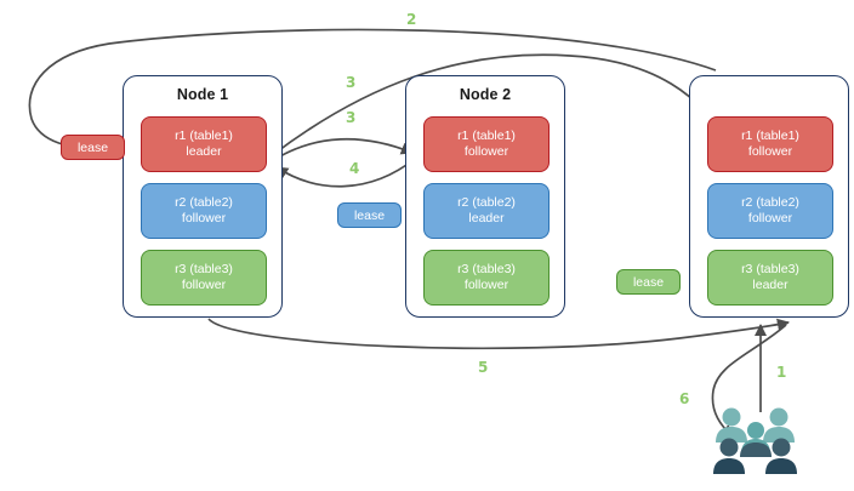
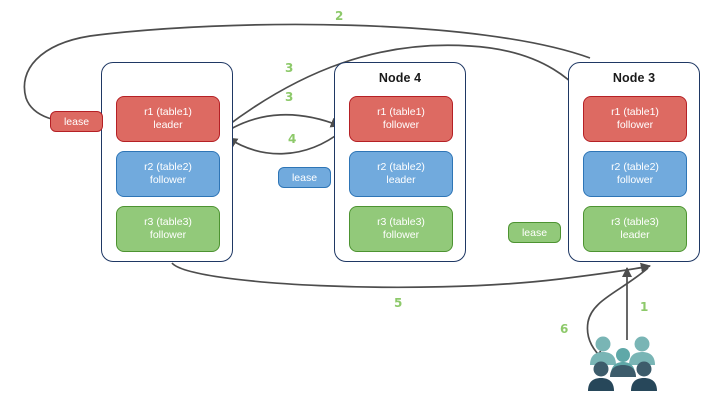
- Node 1
  r1 (table1)
  leader
  r2 (table2)
  follower
  r3 (table3)
  follower
- Node 2
+ Node 4
  r1 (table1)
  follower
  r2 (table2)
  leader
  r3 (table3)
  follower
+ Node 3
  r1 (table1)
  follower
  r2 (table2)
  follower
  r3 (table3)
  leader
  lease
  lease
  lease
  2
  3
  3
  4
  5
  1
  6
